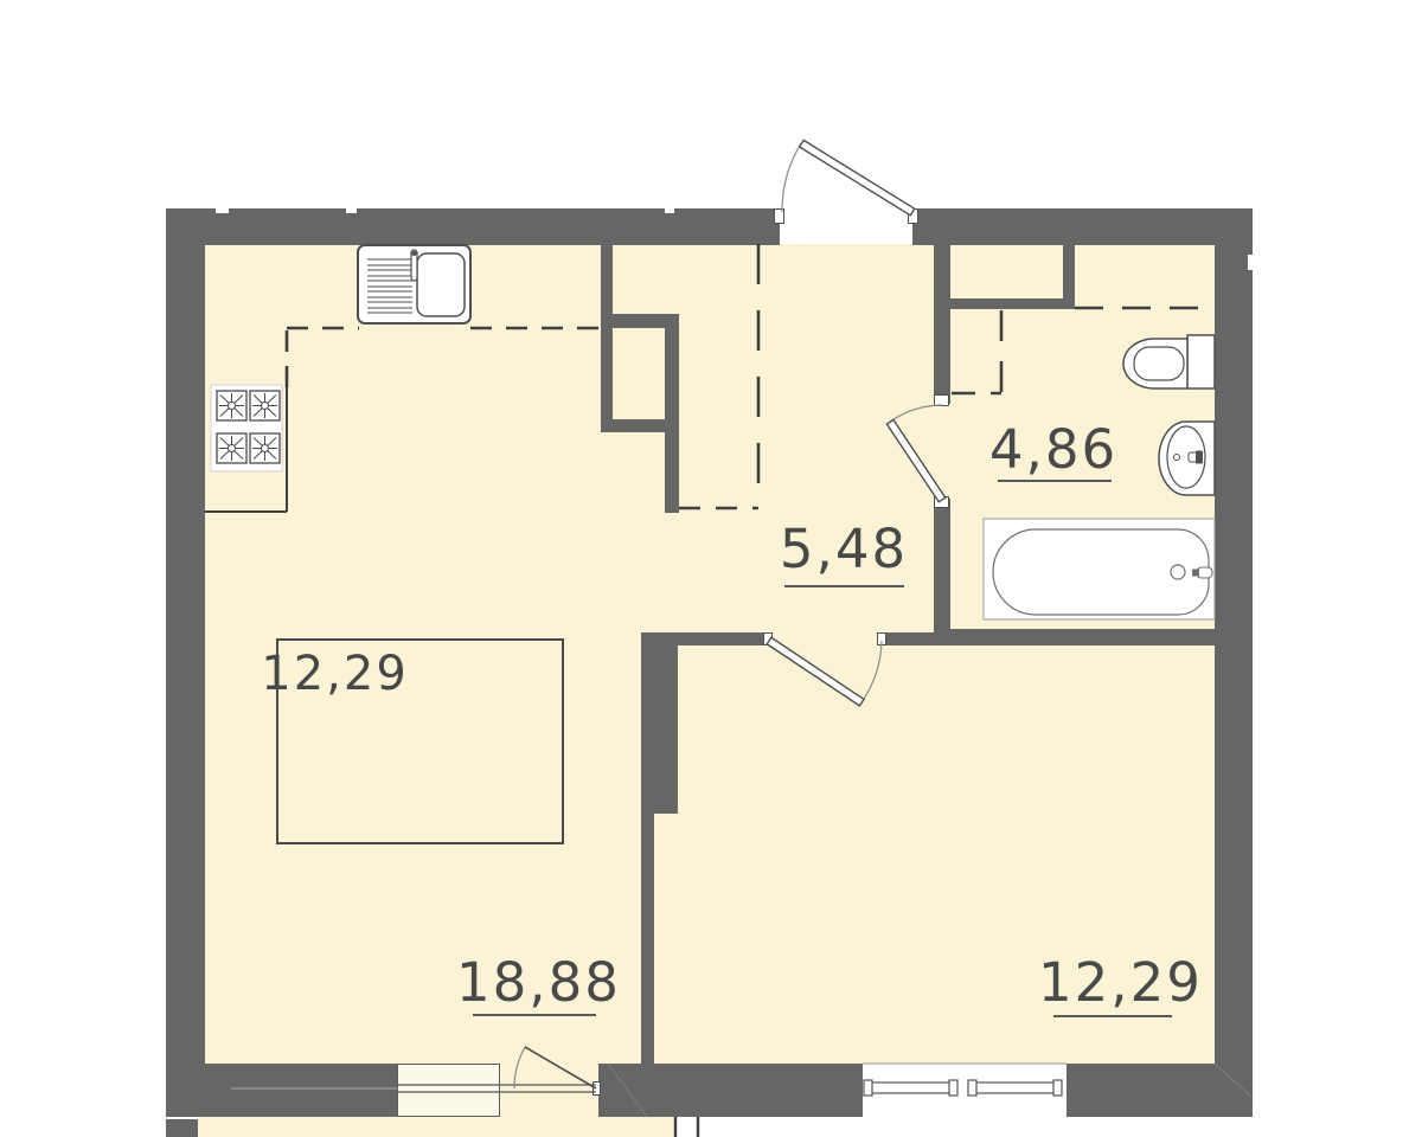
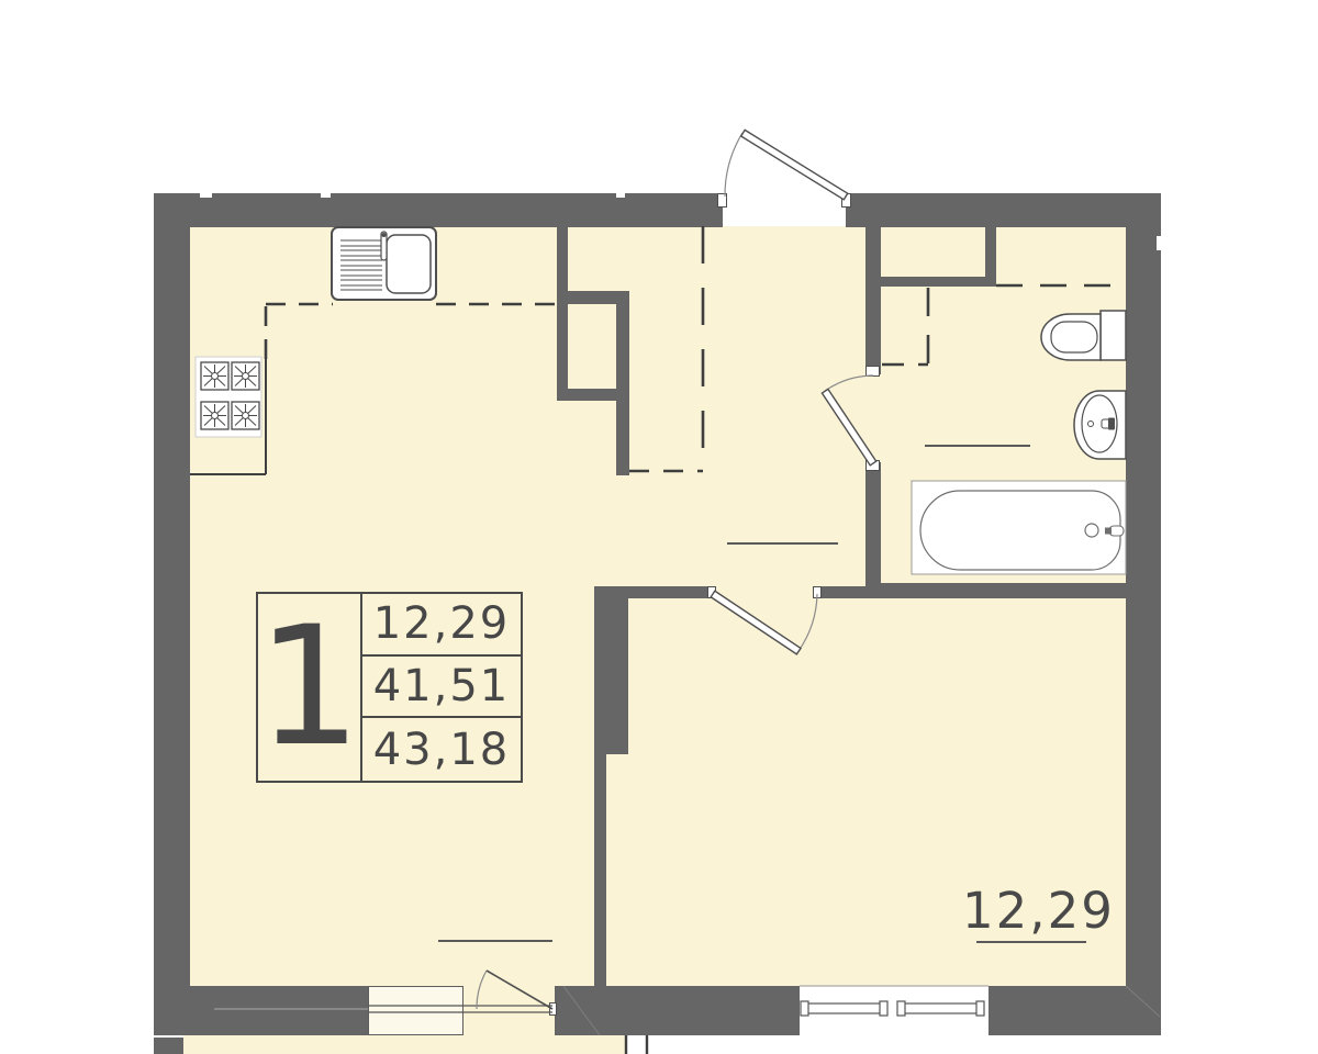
- 4,86
- 5,48
- 18,88
  12,29
+ 1
  12,29
+ 41,51
+ 43,18
